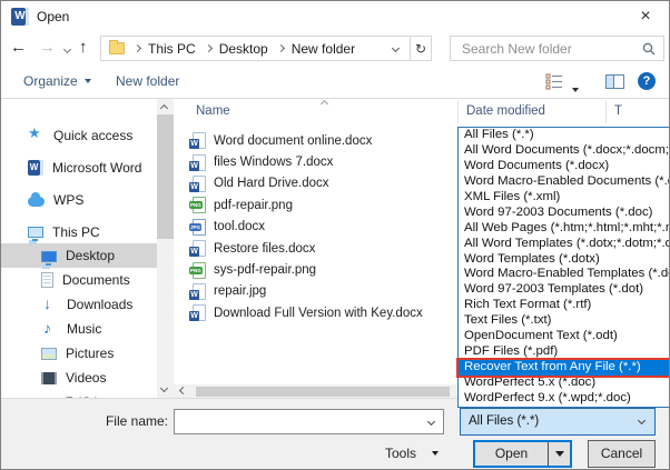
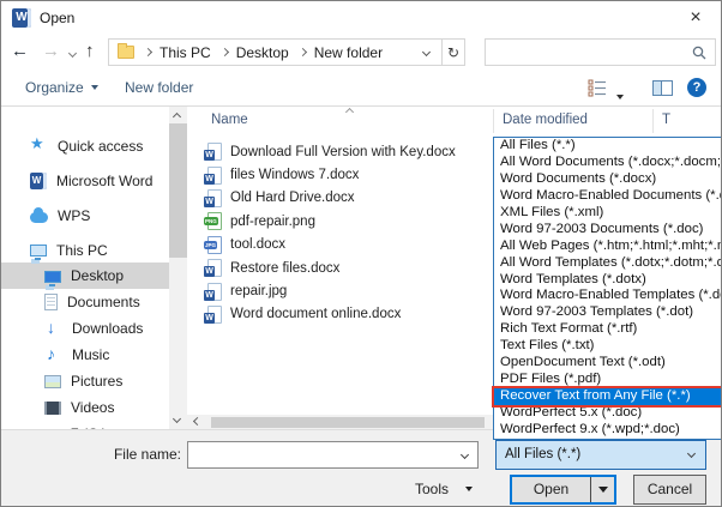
  W
  Open
  ×
  ←
  →
  ↑
  This PC
  Desktop
  New folder
  ↻
- Search New folder
  Organize
  New folder
  ?
  Quick access
  Microsoft Word
  WPS
  This PC
  Desktop
  Documents
  Downloads
  Music
  Pictures
  Videos
  Name
  Date modified
  T
- Word document online.docx
+ Download Full Version with Key.docx
  files Windows 7.docx
  Old Hard Drive.docx
  pdf-repair.png
  tool.docx
  Restore files.docx
- sys-pdf-repair.png
  repair.jpg
- Download Full Version with Key.docx
+ Word document online.docx
  All Files (*.*)
  Word Documents (*.docx)
  Word Macro-Enabled Documents (*.
  XML Files (*.xml)
  Word 97-2003 Documents (*.doc)
  All Web Pages (*.htm;*.html;*.mht;*.
  All Word Templates (*.dotx;*.dotm;*.d
  Word Templates (*.dotx)
  Word Macro-Enabled Templates (*.d
  Word 97-2003 Templates (*.dot)
  Rich Text Format (*.rtf)
  Text Files (*.txt)
  OpenDocument Text (*.odt)
  PDF Files (*.pdf)
  Recover Text from Any File (*.*)
  WordPerfect 5.x (*.doc)
  WordPerfect 9.x (*.wpd;*.doc)
  File name:
  All Files (*.*)
  Tools
  Open
  Cancel
